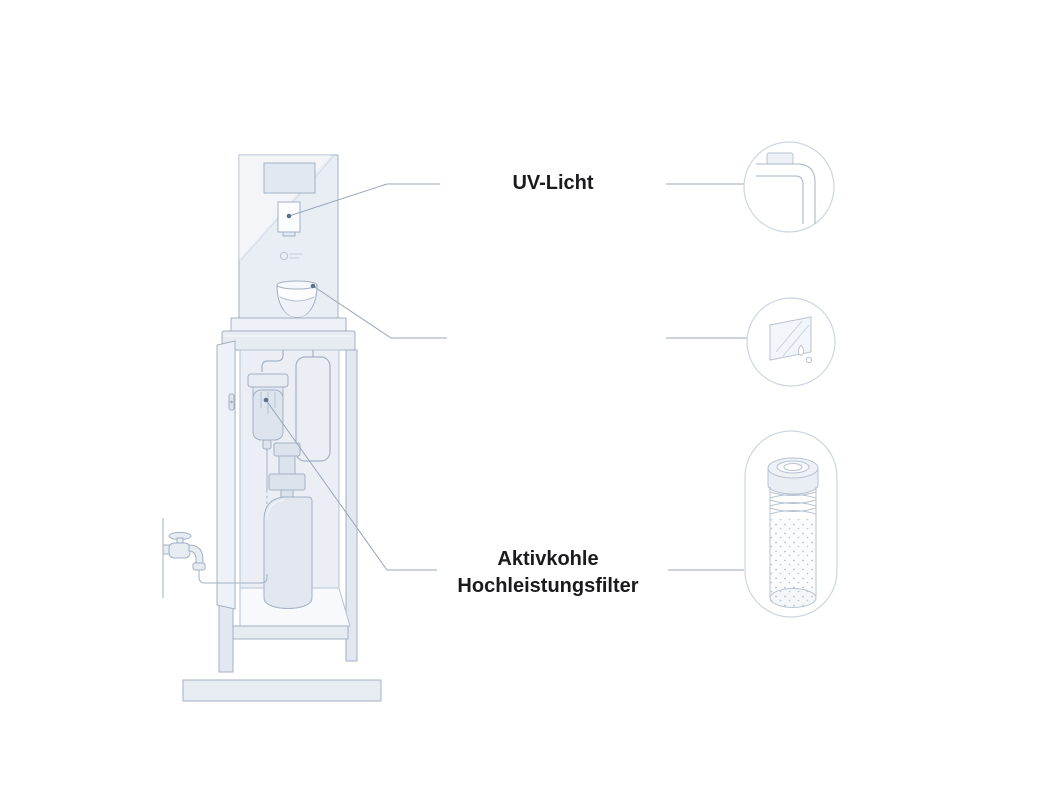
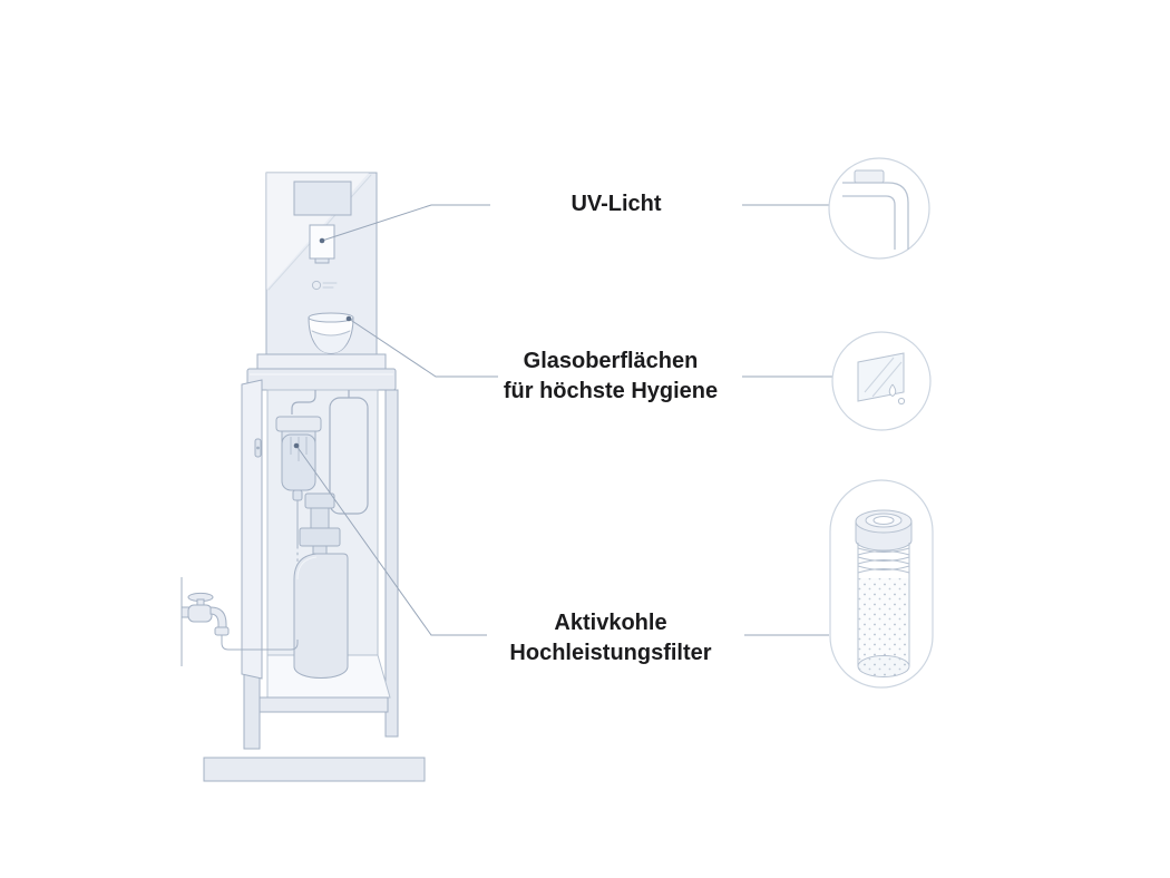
  UV-Licht
+ Glasoberflächen
+ für höchste Hygiene
  Aktivkohle
  Hochleistungsfilter
